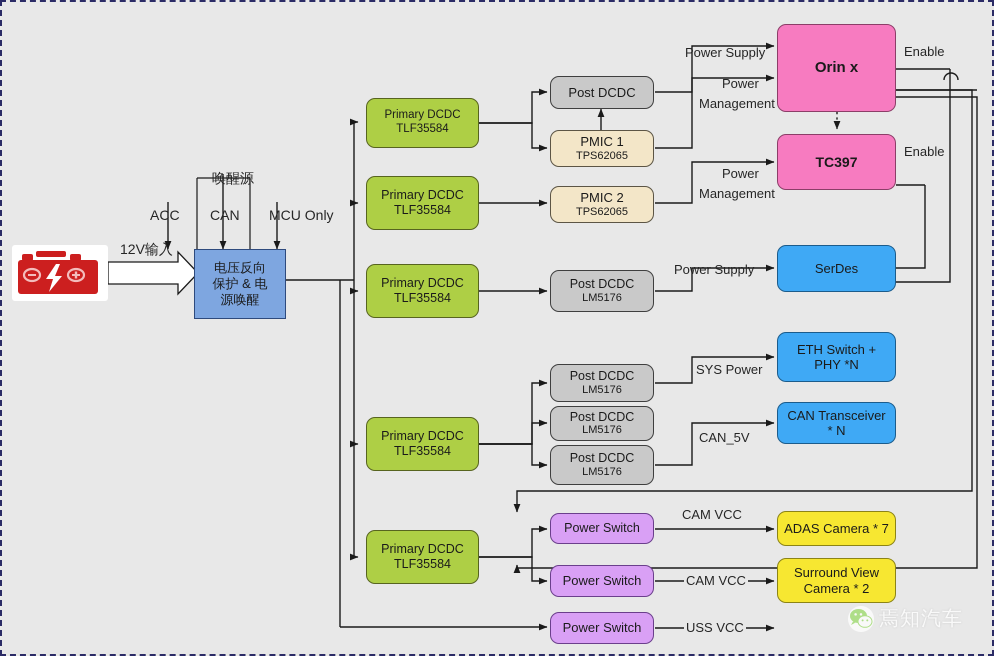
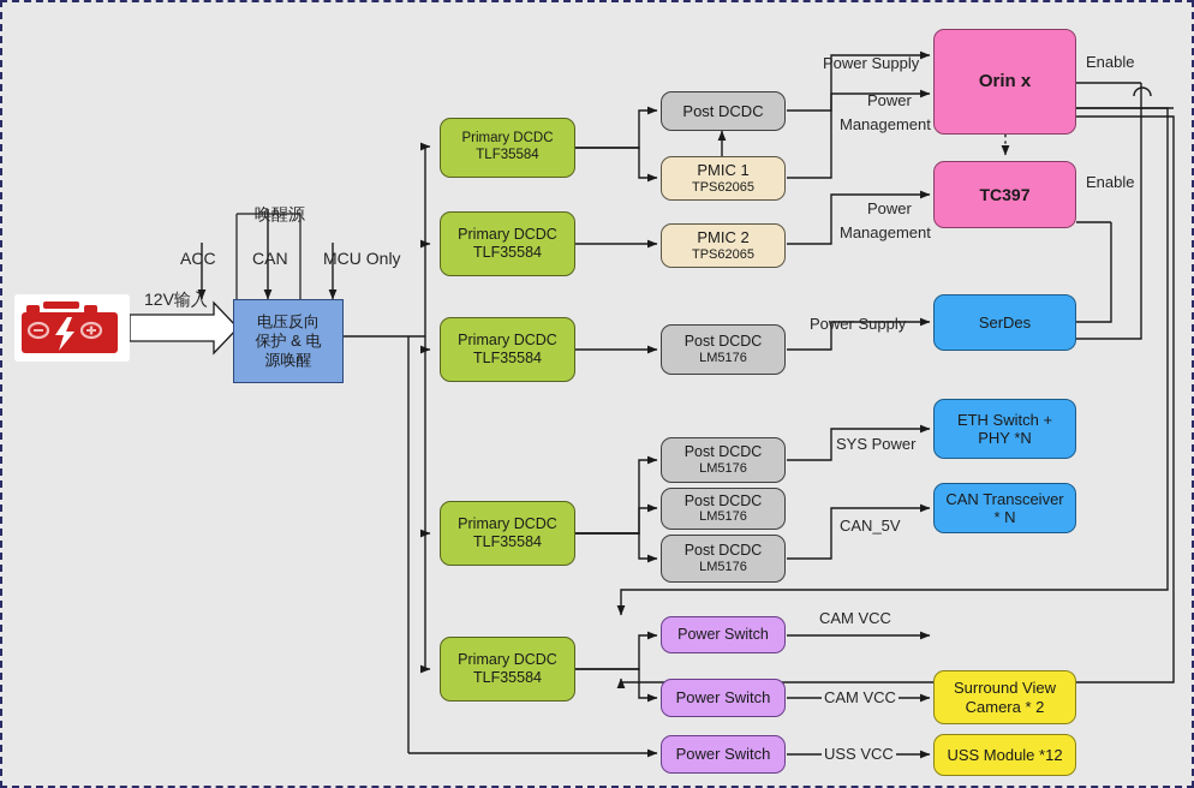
  12V输入
  电压反向
  保护 & 电
  源唤醒
  唤醒源
  ACC
  CAN
  MCU Only
  Primary DCDC
  TLF35584
  Primary DCDC
  TLF35584
  Primary DCDC
  TLF35584
  Primary DCDC
  TLF35584
  Primary DCDC
  TLF35584
  Post DCDC
  PMIC 1
  TPS62065
  PMIC 2
  TPS62065
  Post DCDC
  LM5176
  Post DCDC
  LM5176
  Post DCDC
  LM5176
  Post DCDC
  LM5176
  Power Switch
  Power Switch
  Power Switch
  Orin x
  TC397
  SerDes
  ETH Switch +
  PHY *N
  CAN Transceiver
  * N
- ADAS Camera * 7
  Surround View
  Camera * 2
+ USS Module *12
  Power Supply
  Power
  Management
  Enable
  Power
  Management
  Enable
  Power Supply
  SYS Power
  CAN_5V
  CAM VCC
  CAM VCC
  USS VCC
- 焉知汽车
